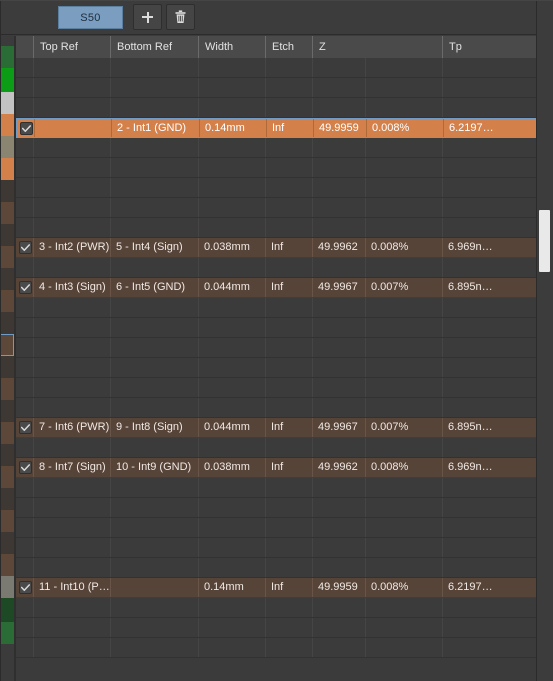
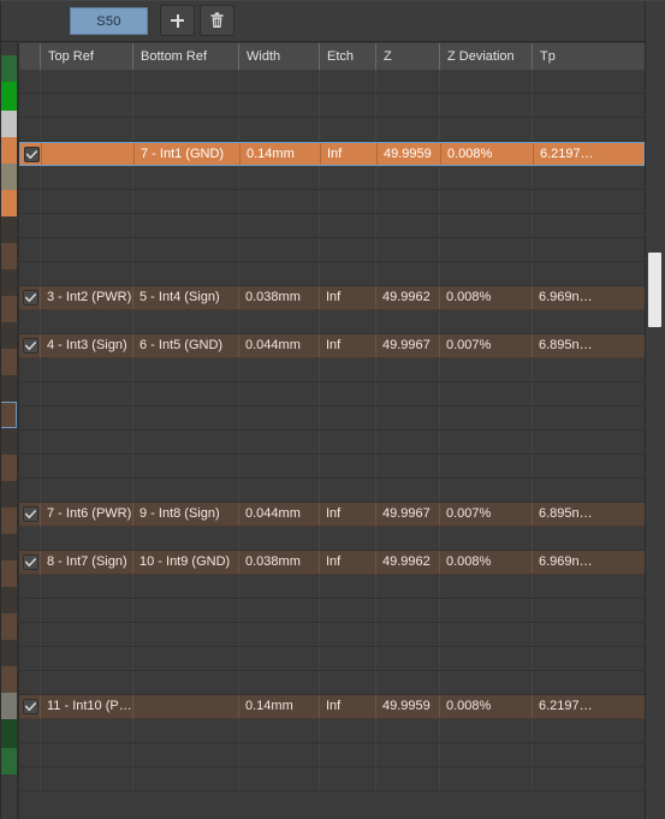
  S50
  Top Ref
  Bottom Ref
  Width
  Etch
  Z
+ Z Deviation
  Tp
- 2 - Int1 (GND)
+ 7 - Int1 (GND)
  0.14mm
  Inf
  49.9959
  0.008%
  6.2197…
  3 - Int2 (PWR)
  5 - Int4 (Sign)
  0.038mm
  Inf
  49.9962
  0.008%
  6.969n…
  4 - Int3 (Sign)
  6 - Int5 (GND)
  0.044mm
  Inf
  49.9967
  0.007%
  6.895n…
  7 - Int6 (PWR)
  9 - Int8 (Sign)
  0.044mm
  Inf
  49.9967
  0.007%
  6.895n…
  8 - Int7 (Sign)
  10 - Int9 (GND)
  0.038mm
  Inf
  49.9962
  0.008%
  6.969n…
  11 - Int10 (P…
  0.14mm
  Inf
  49.9959
  0.008%
  6.2197…
